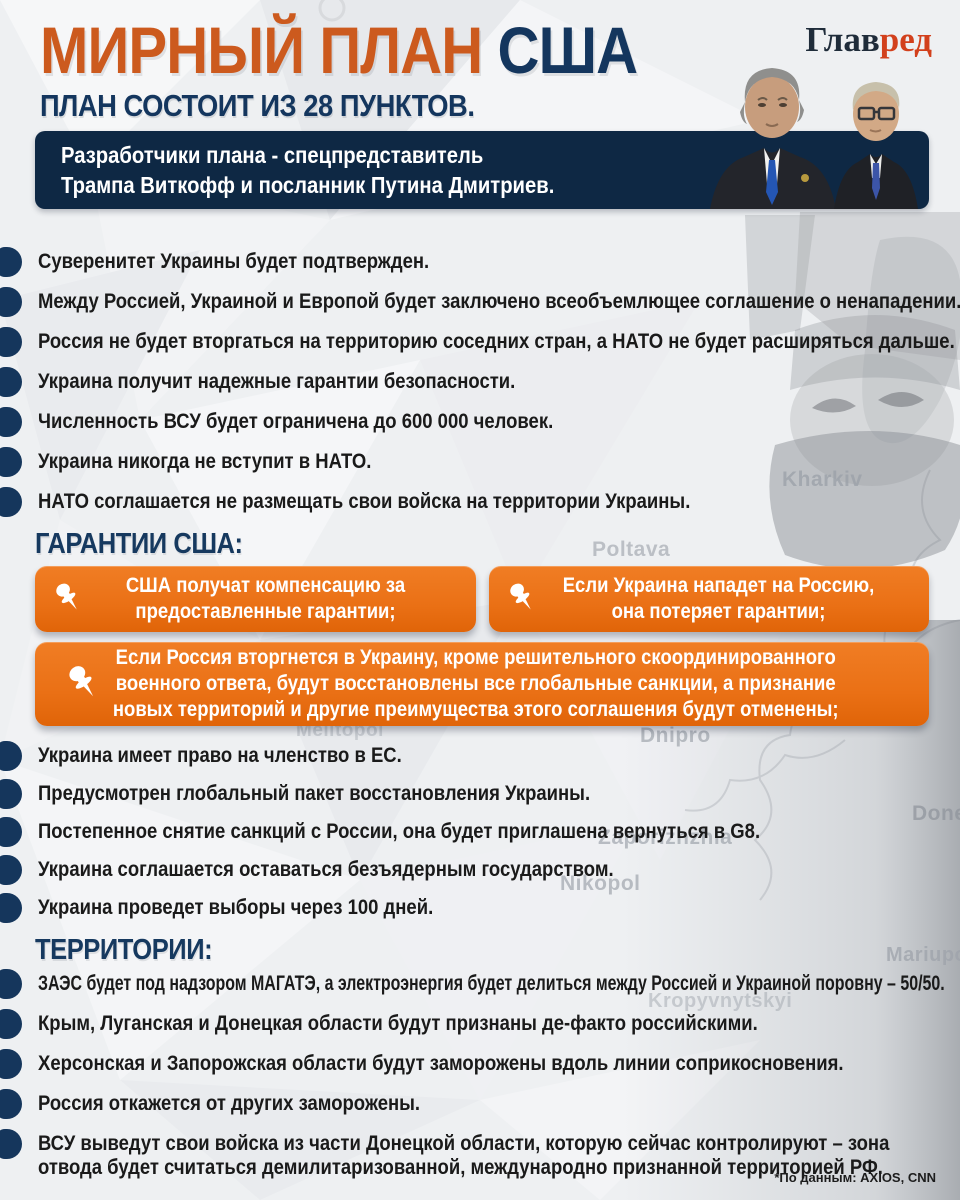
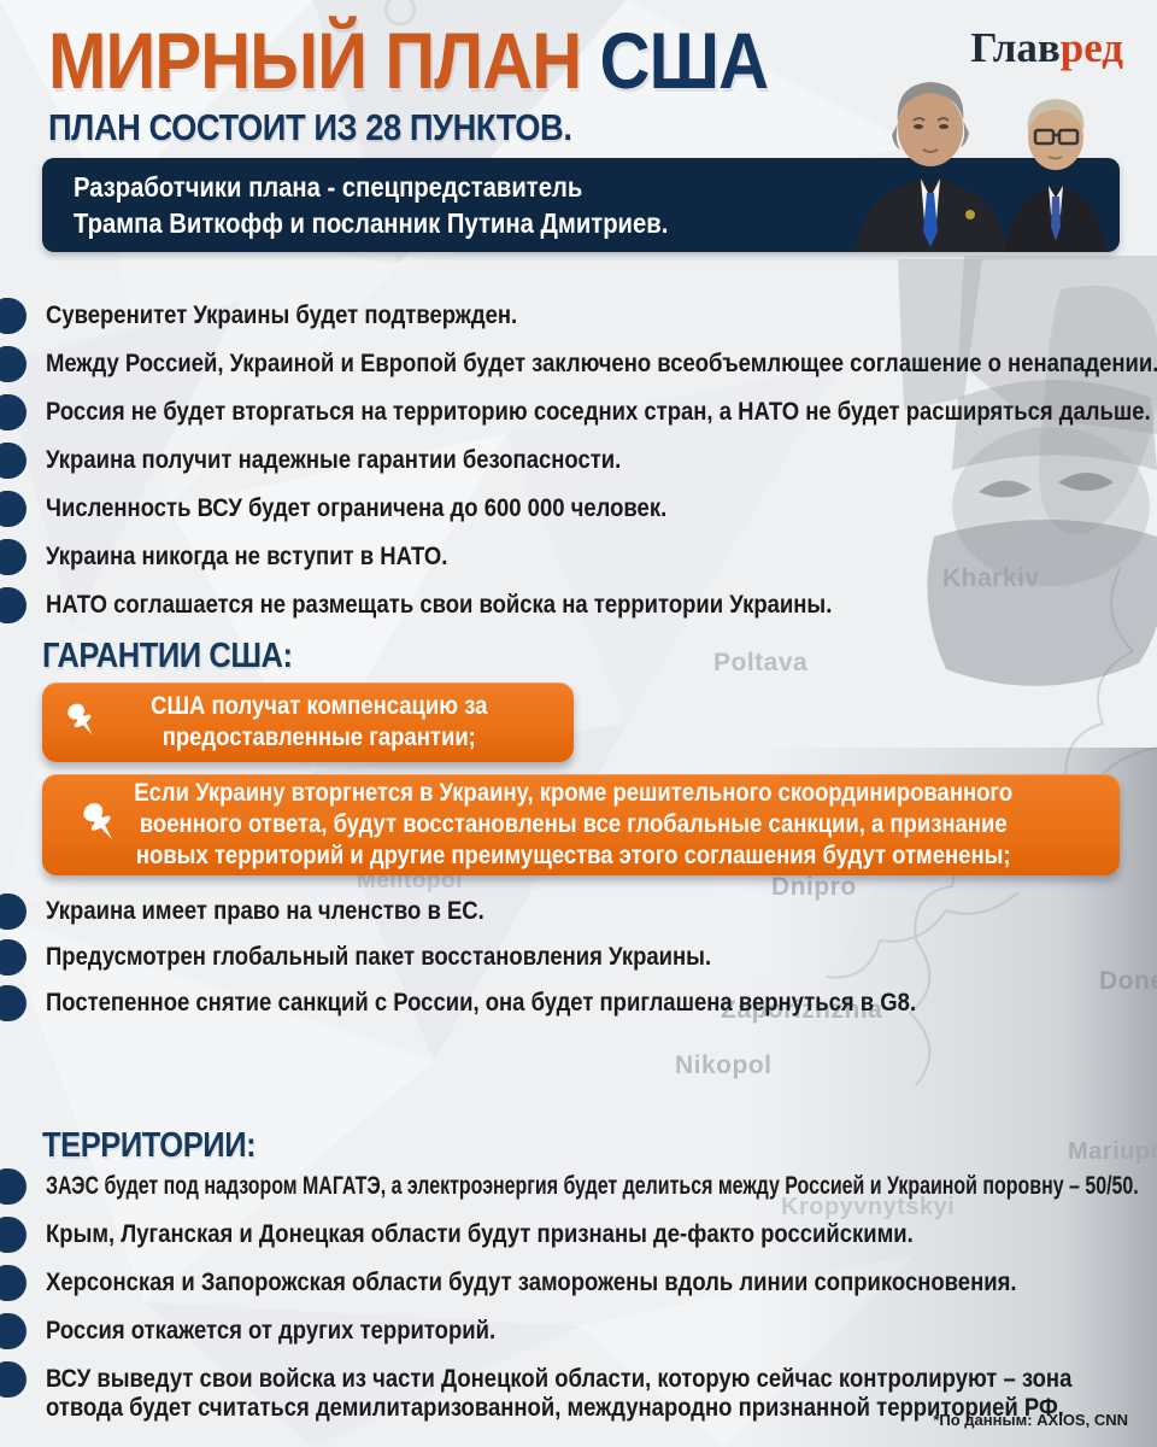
  Kharkiv
  Poltava
  Melitopol
  Dnipro
  Zaporizhzhia
  Nikopol
  Mariup
  Kropyvnytskyi
  МИРНЫЙ ПЛАН США
  ПЛАН СОСТОИТ ИЗ 28 ПУНКТОВ.
  Главред
  Разработчики плана - спецпредставитель
  Трампа Виткофф и посланник Путина Дмитриев.
  Суверенитет Украины будет подтвержден.
  Между Россией, Украиной и Европой будет заключено всеобъемлющее соглашение о ненападении.
  Россия не будет вторгаться на территорию соседних стран, а НАТО не будет расширяться дальше.
  Украина получит надежные гарантии безопасности.
  Численность ВСУ будет ограничена до 600 000 человек.
  Украина никогда не вступит в НАТО.
  НАТО соглашается не размещать свои войска на территории Украины.
  ГАРАНТИИ США:
  США получат компенсацию за предоставленные гарантии;
- Если Украина нападет на Россию, она потеряет гарантии;
- Если Россия вторгнется в Украину, кроме решительного скоординированного военного ответа, будут восстановлены все глобальные санкции, а признание новых территорий и другие преимущества этого соглашения будут отменены;
+ Если Украину вторгнется в Украину, кроме решительного скоординированного военного ответа, будут восстановлены все глобальные санкции, а признание новых территорий и другие преимущества этого соглашения будут отменены;
  Украина имеет право на членство в ЕС.
  Предусмотрен глобальный пакет восстановления Украины.
  Постепенное снятие санкций с России, она будет приглашена вернуться в G8.
- Украина соглашается оставаться безъядерным государством.
- Украина проведет выборы через 100 дней.
  ТЕРРИТОРИИ:
  ЗАЭС будет под надзором МАГАТЭ, а электроэнергия будет делиться между Россией и Украиной поровну – 50/50.
  Крым, Луганская и Донецкая области будут признаны де-факто российскими.
  Херсонская и Запорожская области будут заморожены вдоль линии соприкосновения.
- Россия откажется от других заморожены.
+ Россия откажется от других территорий.
  ВСУ выведут свои войска из части Донецкой области, которую сейчас контролируют – зона отвода будет считаться демилитаризованной, международно признанной территорией РФ.
  *По данным: AXIOS, CNN
